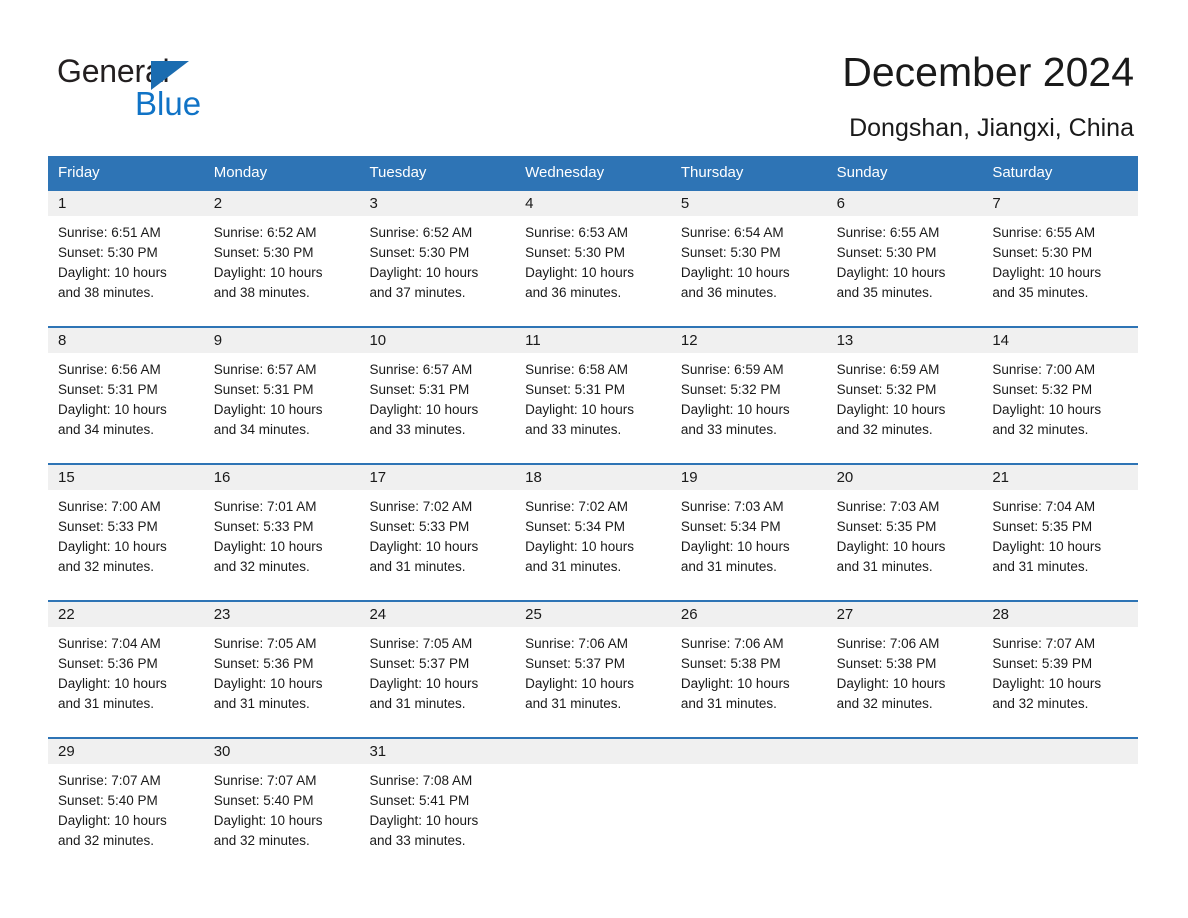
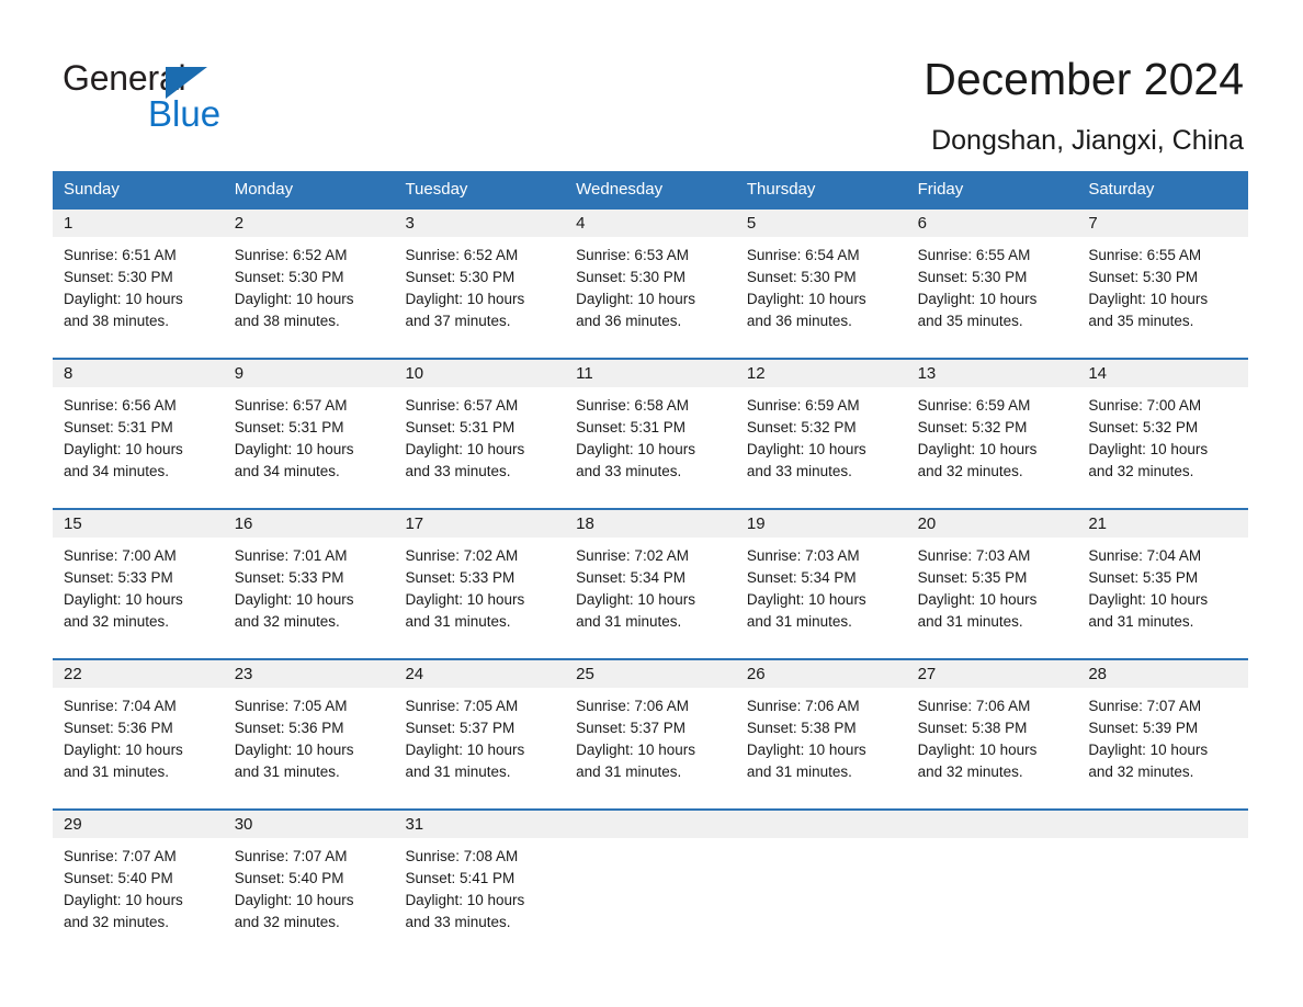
  General
  Blue
  December 2024
  Dongshan, Jiangxi, China
- Friday
+ Sunday
  Monday
  Tuesday
  Wednesday
  Thursday
- Sunday
+ Friday
  Saturday
  1
  2
  3
  4
  5
  6
  7
  Sunrise: 6:51 AM
  Sunset: 5:30 PM
  Daylight: 10 hours
  and 38 minutes.
  Sunrise: 6:52 AM
  Sunset: 5:30 PM
  Daylight: 10 hours
  and 38 minutes.
  Sunrise: 6:52 AM
  Sunset: 5:30 PM
  Daylight: 10 hours
  and 37 minutes.
  Sunrise: 6:53 AM
  Sunset: 5:30 PM
  Daylight: 10 hours
  and 36 minutes.
  Sunrise: 6:54 AM
  Sunset: 5:30 PM
  Daylight: 10 hours
  and 36 minutes.
  Sunrise: 6:55 AM
  Sunset: 5:30 PM
  Daylight: 10 hours
  and 35 minutes.
  Sunrise: 6:55 AM
  Sunset: 5:30 PM
  Daylight: 10 hours
  and 35 minutes.
  8
  9
  10
  11
  12
  13
  14
  Sunrise: 6:56 AM
  Sunset: 5:31 PM
  Daylight: 10 hours
  and 34 minutes.
  Sunrise: 6:57 AM
  Sunset: 5:31 PM
  Daylight: 10 hours
  and 34 minutes.
  Sunrise: 6:57 AM
  Sunset: 5:31 PM
  Daylight: 10 hours
  and 33 minutes.
  Sunrise: 6:58 AM
  Sunset: 5:31 PM
  Daylight: 10 hours
  and 33 minutes.
  Sunrise: 6:59 AM
  Sunset: 5:32 PM
  Daylight: 10 hours
  and 33 minutes.
  Sunrise: 6:59 AM
  Sunset: 5:32 PM
  Daylight: 10 hours
  and 32 minutes.
  Sunrise: 7:00 AM
  Sunset: 5:32 PM
  Daylight: 10 hours
  and 32 minutes.
  15
  16
  17
  18
  19
  20
  21
  Sunrise: 7:00 AM
  Sunset: 5:33 PM
  Daylight: 10 hours
  and 32 minutes.
  Sunrise: 7:01 AM
  Sunset: 5:33 PM
  Daylight: 10 hours
  and 32 minutes.
  Sunrise: 7:02 AM
  Sunset: 5:33 PM
  Daylight: 10 hours
  and 31 minutes.
  Sunrise: 7:02 AM
  Sunset: 5:34 PM
  Daylight: 10 hours
  and 31 minutes.
  Sunrise: 7:03 AM
  Sunset: 5:34 PM
  Daylight: 10 hours
  and 31 minutes.
  Sunrise: 7:03 AM
  Sunset: 5:35 PM
  Daylight: 10 hours
  and 31 minutes.
  Sunrise: 7:04 AM
  Sunset: 5:35 PM
  Daylight: 10 hours
  and 31 minutes.
  22
  23
  24
  25
  26
  27
  28
  Sunrise: 7:04 AM
  Sunset: 5:36 PM
  Daylight: 10 hours
  and 31 minutes.
  Sunrise: 7:05 AM
  Sunset: 5:36 PM
  Daylight: 10 hours
  and 31 minutes.
  Sunrise: 7:05 AM
  Sunset: 5:37 PM
  Daylight: 10 hours
  and 31 minutes.
  Sunrise: 7:06 AM
  Sunset: 5:37 PM
  Daylight: 10 hours
  and 31 minutes.
  Sunrise: 7:06 AM
  Sunset: 5:38 PM
  Daylight: 10 hours
  and 31 minutes.
  Sunrise: 7:06 AM
  Sunset: 5:38 PM
  Daylight: 10 hours
  and 32 minutes.
  Sunrise: 7:07 AM
  Sunset: 5:39 PM
  Daylight: 10 hours
  and 32 minutes.
  29
  30
  31
  Sunrise: 7:07 AM
  Sunset: 5:40 PM
  Daylight: 10 hours
  and 32 minutes.
  Sunrise: 7:07 AM
  Sunset: 5:40 PM
  Daylight: 10 hours
  and 32 minutes.
  Sunrise: 7:08 AM
  Sunset: 5:41 PM
  Daylight: 10 hours
  and 33 minutes.
